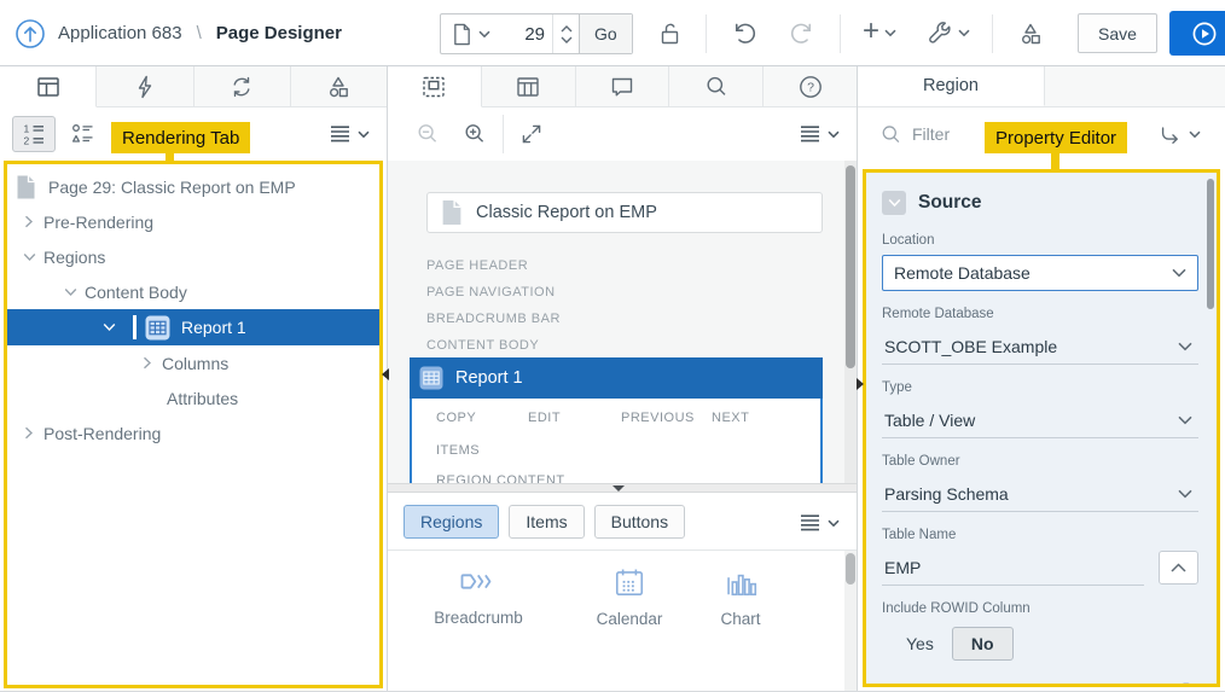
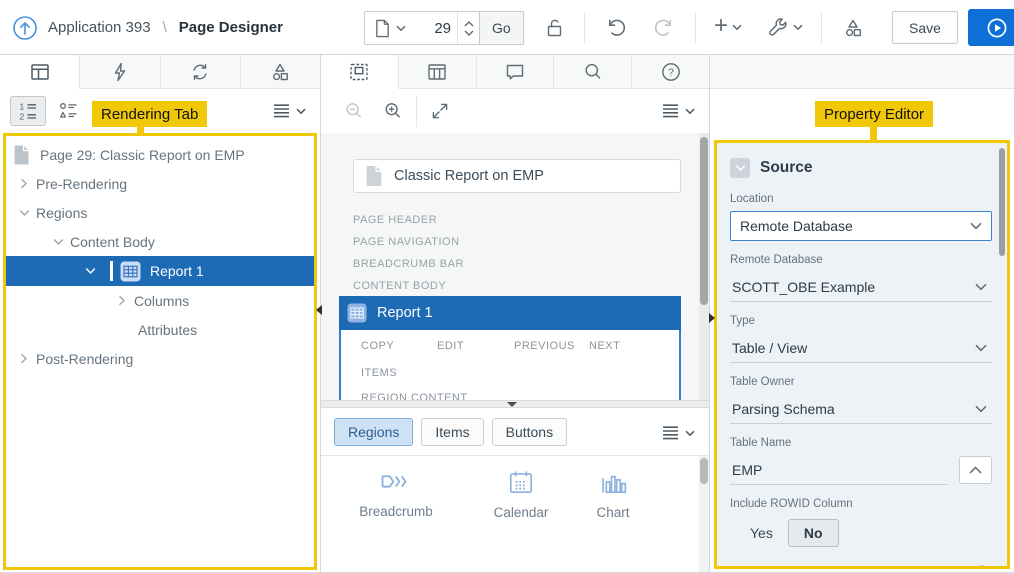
- Application 683
+ Application 393
  \
  Page Designer
  29
  Go
  +
  Save
  1
  2
  Rendering Tab
  Page 29: Classic Report on EMP
  Pre-Rendering
  Regions
  Content Body
  Report 1
  Columns
  Attributes
  Post-Rendering
  ?
  Classic Report on EMP
  PAGE HEADER
  PAGE NAVIGATION
  BREADCRUMB BAR
  CONTENT BODY
  Report 1
  COPY
  EDIT
  PREVIOUS
  NEXT
  ITEMS
  REGION CONTENT
  Regions
  Items
  Buttons
  Breadcrumb
  Calendar
  Chart
- Region
- Filter
  Property Editor
  Source
  Location
  Remote Database
  Remote Database
  SCOTT_OBE Example
  Type
  Table / View
  Table Owner
  Parsing Schema
  Table Name
  EMP
  Include ROWID Column
  Yes
  No
